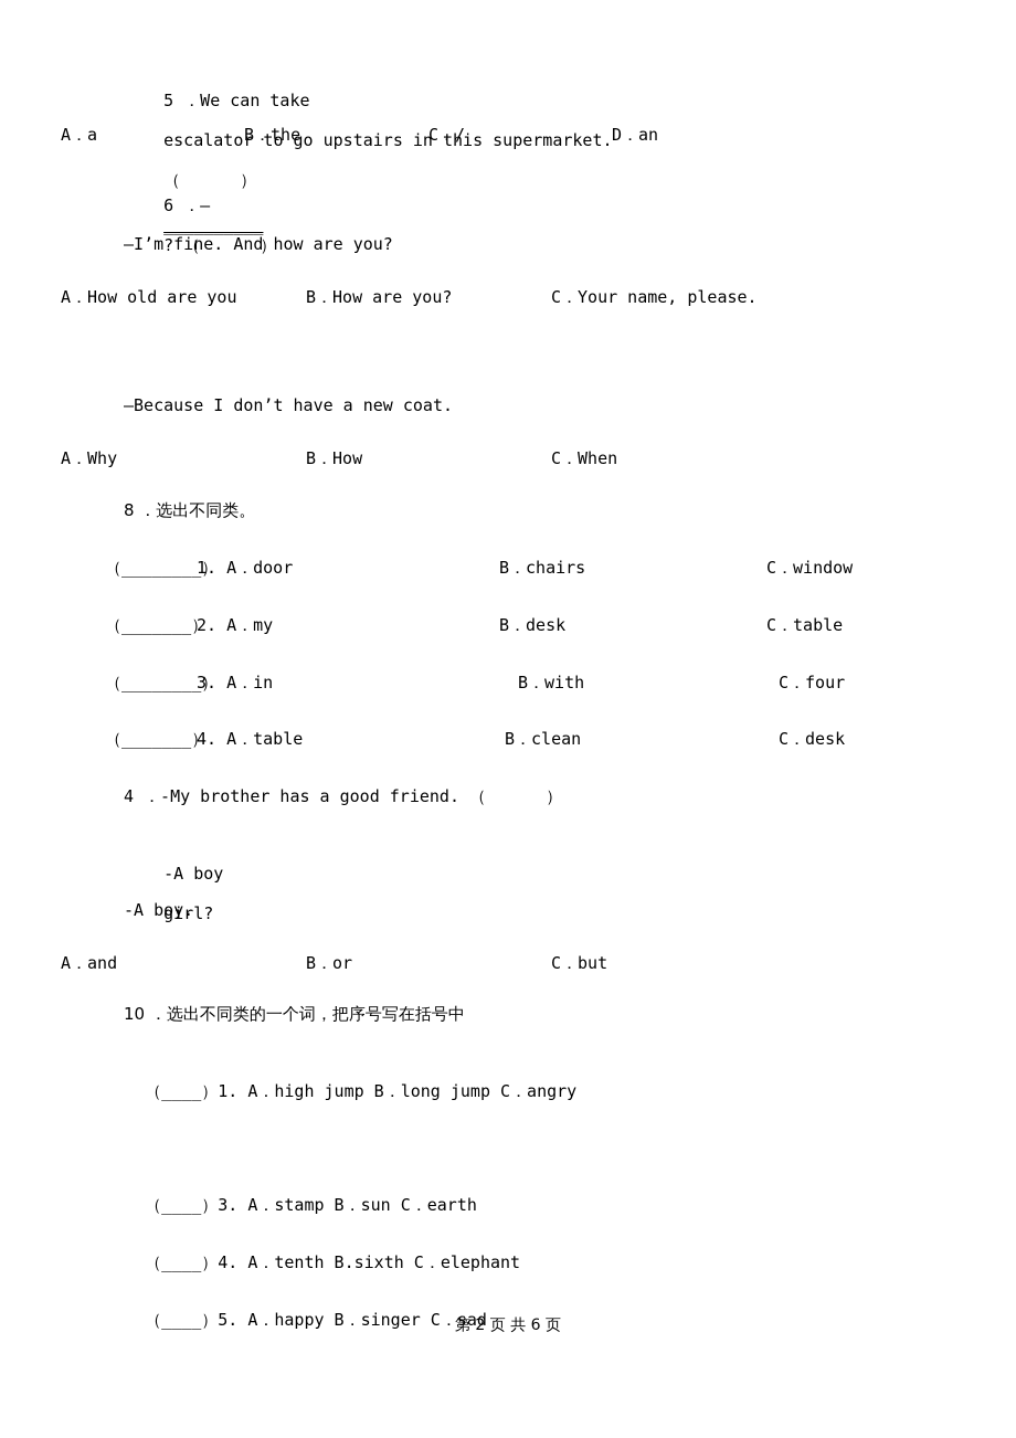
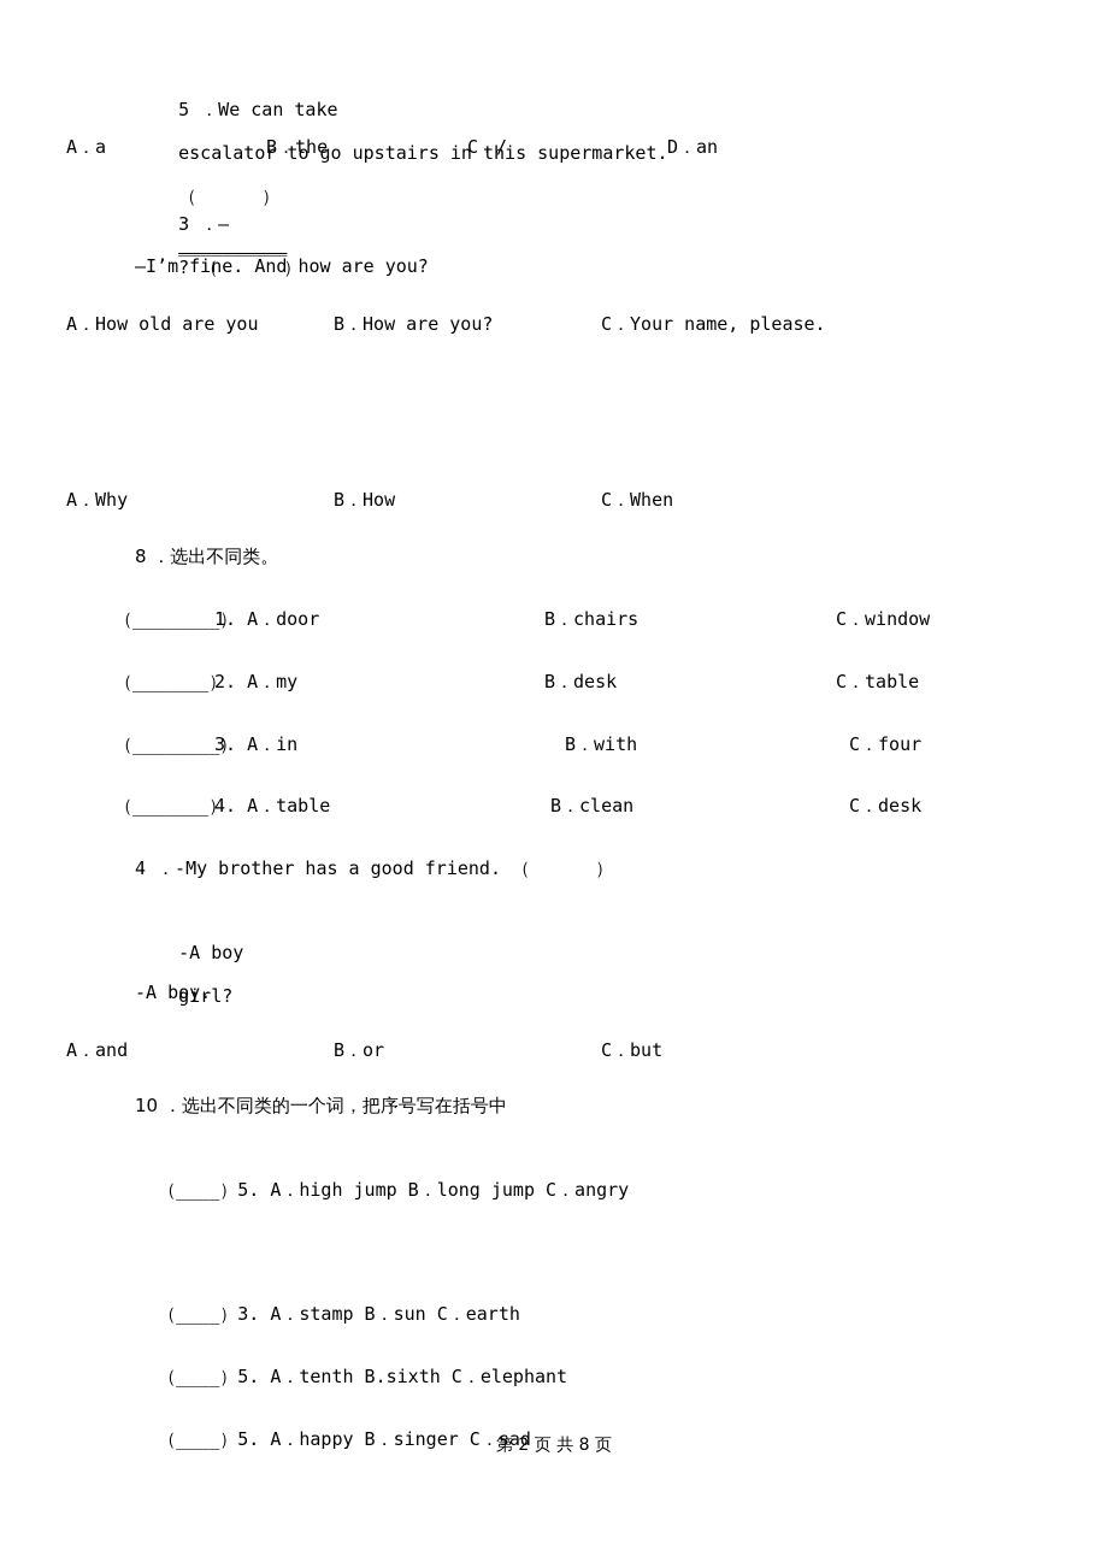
  5 ．We can take escalator to go upstairs in this supermarket. （ ）
  A．a
  B．the
  C．/
  D．an
- 6 ．— __________ ? （ ）
+ 3 ．— __________ ? （ ）
  —I’m fine. And how are you?
  A．How old are you
  B．How are you?
  C．Your name, please.
- —Because I don’t have a new coat.
  A．Why
  B．How
  C．When
  8 ．选出不同类。
  （________）
  1. A．door
  B．chairs
  C．window
  （_______）
  2. A．my
  B．desk
  C．table
  （________）
  3. A．in
  B．with
  C．four
  （_______）
  4. A．table
  B．clean
  C．desk
  4 ．-My brother has a good friend. （ ）
  -A boy girl?
  -A boy.
  A．and
  B．or
  C．but
  10 ．选出不同类的一个词，把序号写在括号中
- （____）1. A．high jump B．long jump C．angry
+ （____）5. A．high jump B．long jump C．angry
  （____）3. A．stamp B．sun C．earth
- （____）4. A．tenth B.sixth C．elephant
+ （____）5. A．tenth B.sixth C．elephant
  （____）5. A．happy B．singer C．sad
- 第 2 页 共 6 页
+ 第 2 页 共 8 页
